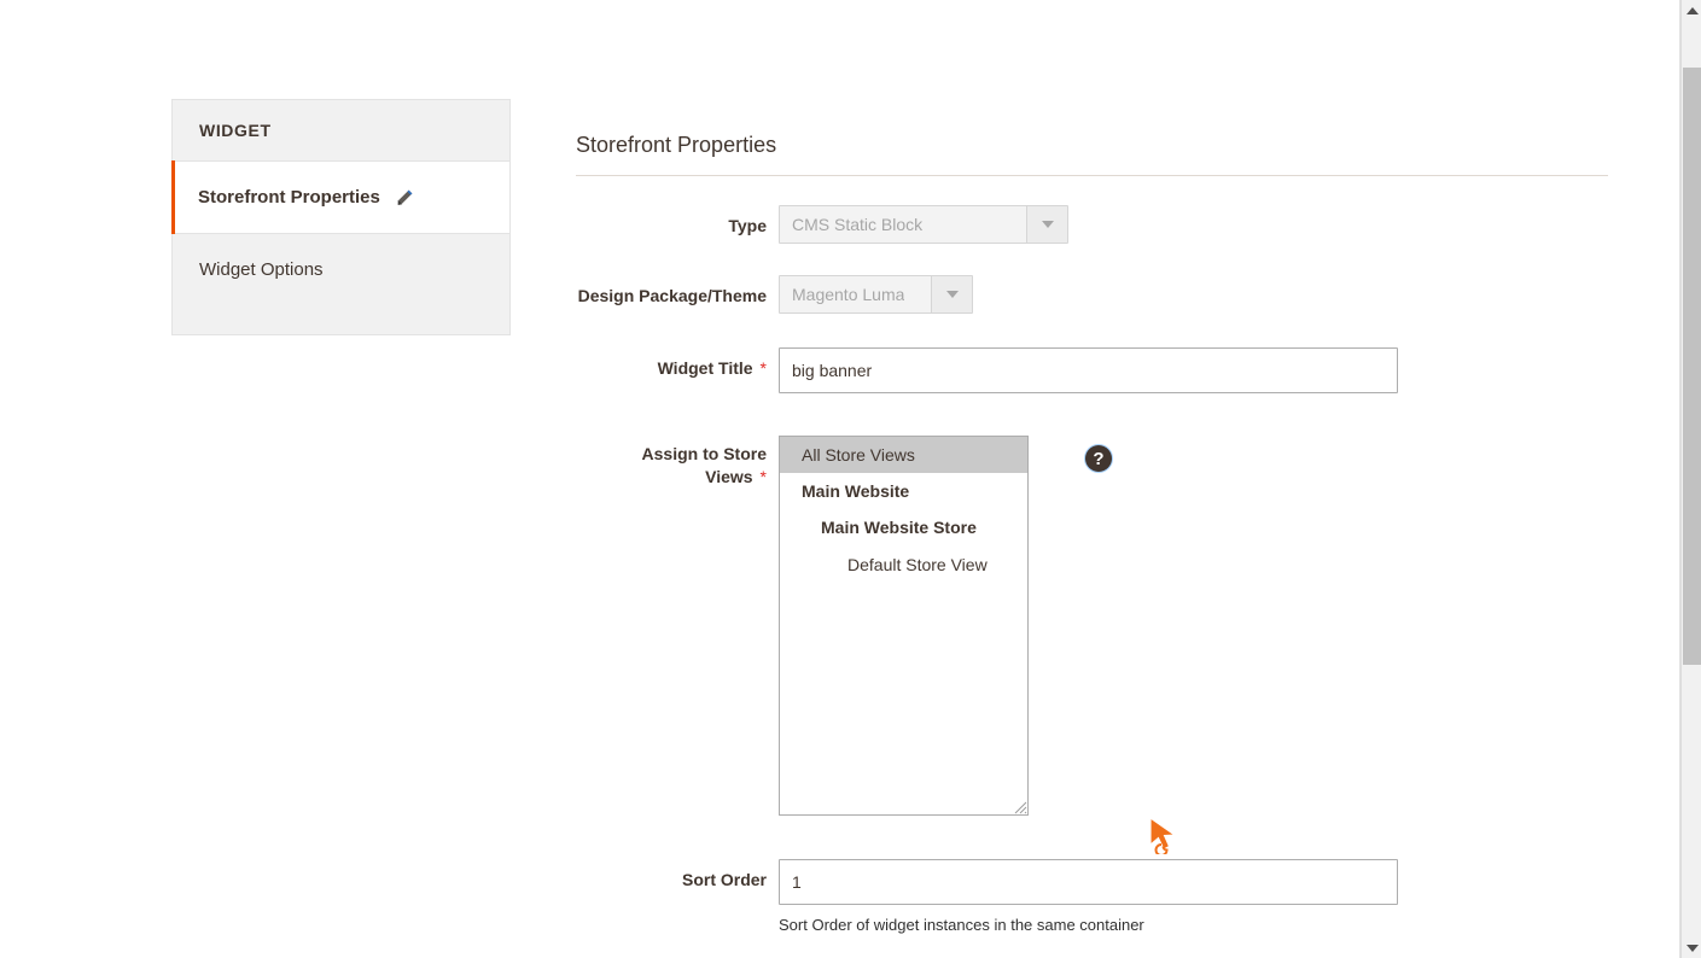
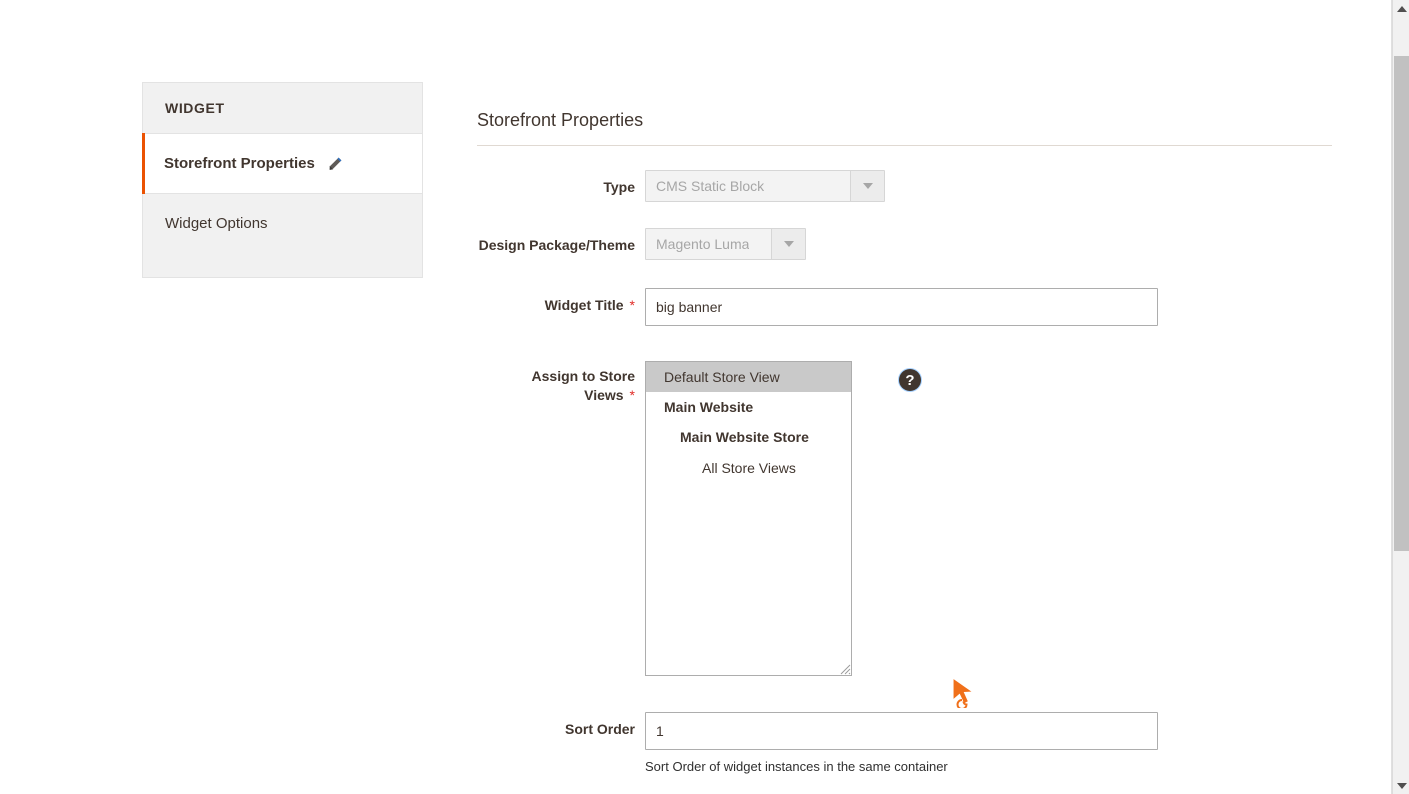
  WIDGET
  Storefront Properties
  Widget Options
  Storefront Properties
  Type
  CMS Static Block
  Design Package/Theme
  Magento Luma
  Widget Title *
  big banner
  Assign to Store Views *
- All Store Views
+ Default Store View
  Main Website
  Main Website Store
- Default Store View
+ All Store Views
  ?
  Sort Order
  1
  Sort Order of widget instances in the same container
